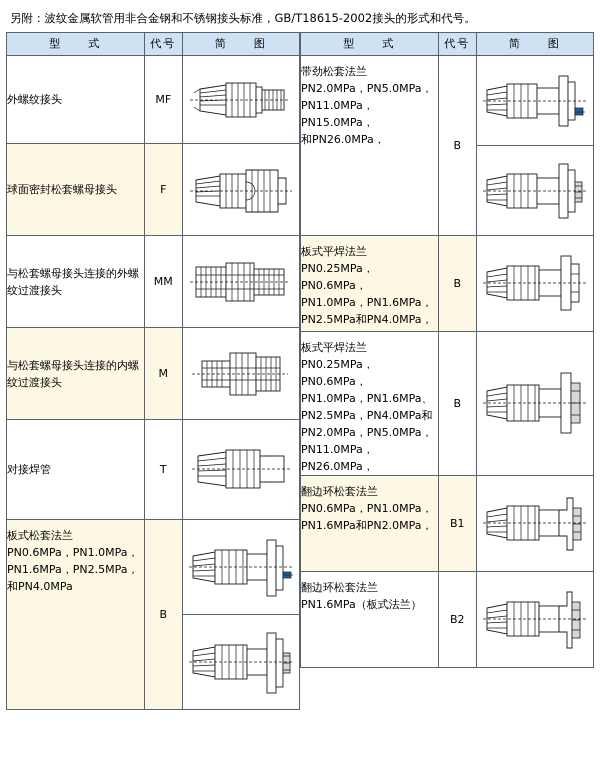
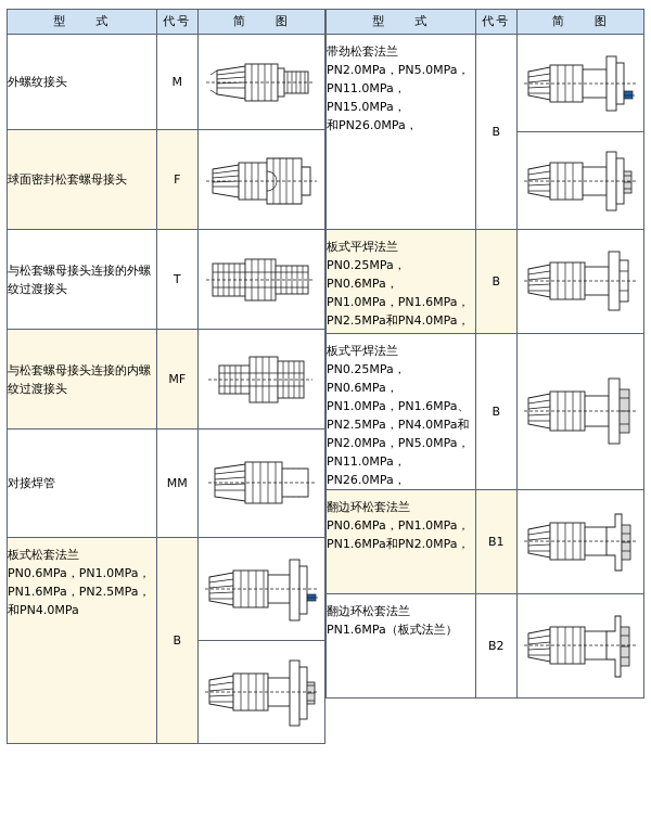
- 另附：波纹金属软管用非合金钢和不锈钢接头标准，GB/T18615-2002接头的形式和代号。
  型 式	代号	简 图
- 外螺纹接头	MF
+ 外螺纹接头	M
  球面密封松套螺母接头	F
- 与松套螺母接头连接的外螺纹过渡接头	MM
+ 与松套螺母接头连接的外螺纹过渡接头	T
- 与松套螺母接头连接的内螺纹过渡接头	M
+ 与松套螺母接头连接的内螺纹过渡接头	MF
- 对接焊管	T
+ 对接焊管	MM
  板式松套法兰 PN0.6MPa，PN1.0MPa， PN1.6MPa，PN2.5MPa， 和PN4.0MPa	B
  型 式	代号	简 图
  带劲松套法兰 PN2.0MPa，PN5.0MPa， PN11.0MPa，PN15.0MPa， 和PN26.0MPa，	B
  板式平焊法兰 PN0.25MPa，PN0.6MPa， PN1.0MPa，PN1.6MPa， PN2.5MPa和PN4.0MPa，	B
  板式平焊法兰 PN0.25MPa，PN0.6MPa， PN1.0MPa，PN1.6MPa、 PN2.5MPa，PN4.0MPa和 PN2.0MPa，PN5.0MPa， PN11.0MPa，PN26.0MPa，	B
  翻边环松套法兰 PN0.6MPa，PN1.0MPa， PN1.6MPa和PN2.0MPa，	B1
  翻边环松套法兰 PN1.6MPa（板式法兰）	B2
